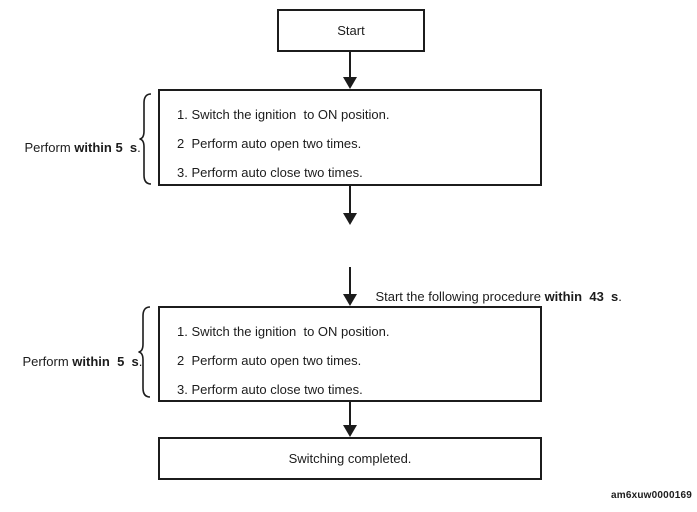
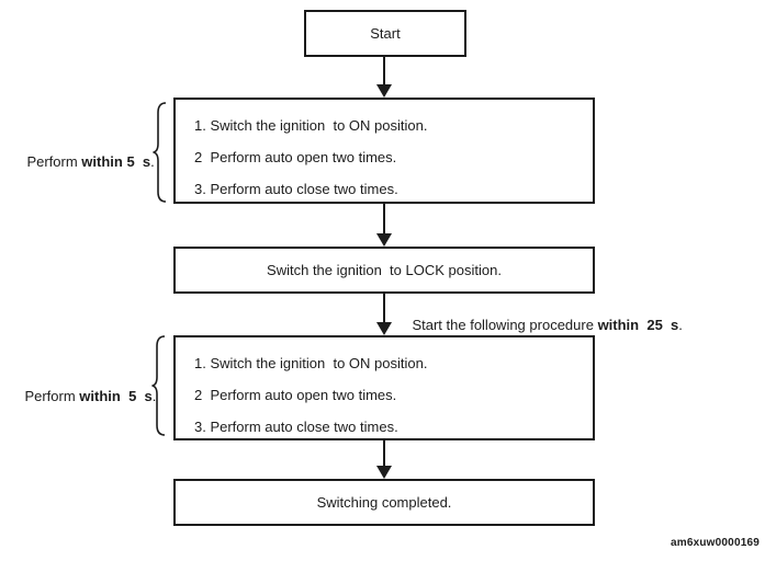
  Start
  1. Switch the ignition to ON position.
  2 Perform auto open two times.
  3. Perform auto close two times.
  Perform within 5 s.
+ Switch the ignition to LOCK position.
- Start the following procedure within 43 s.
+ Start the following procedure within 25 s.
  1. Switch the ignition to ON position.
  2 Perform auto open two times.
  3. Perform auto close two times.
  Perform within 5 s.
  Switching completed.
  am6xuw0000169
